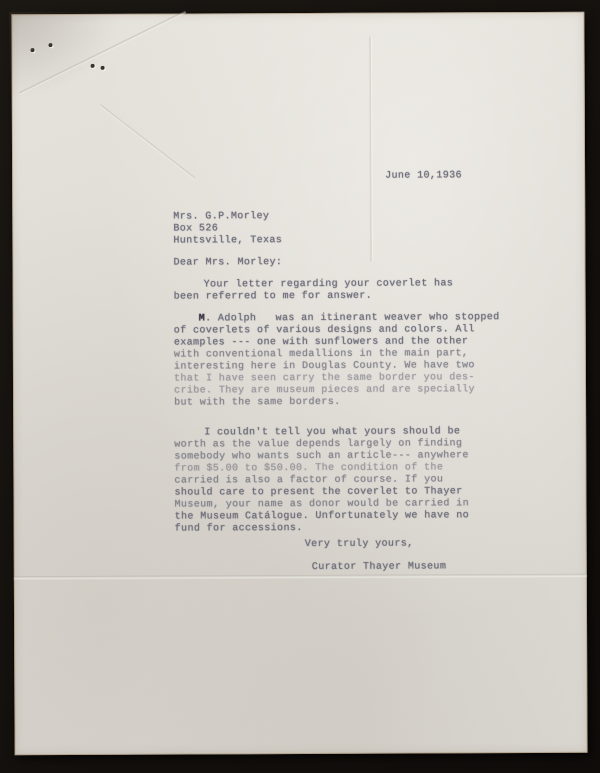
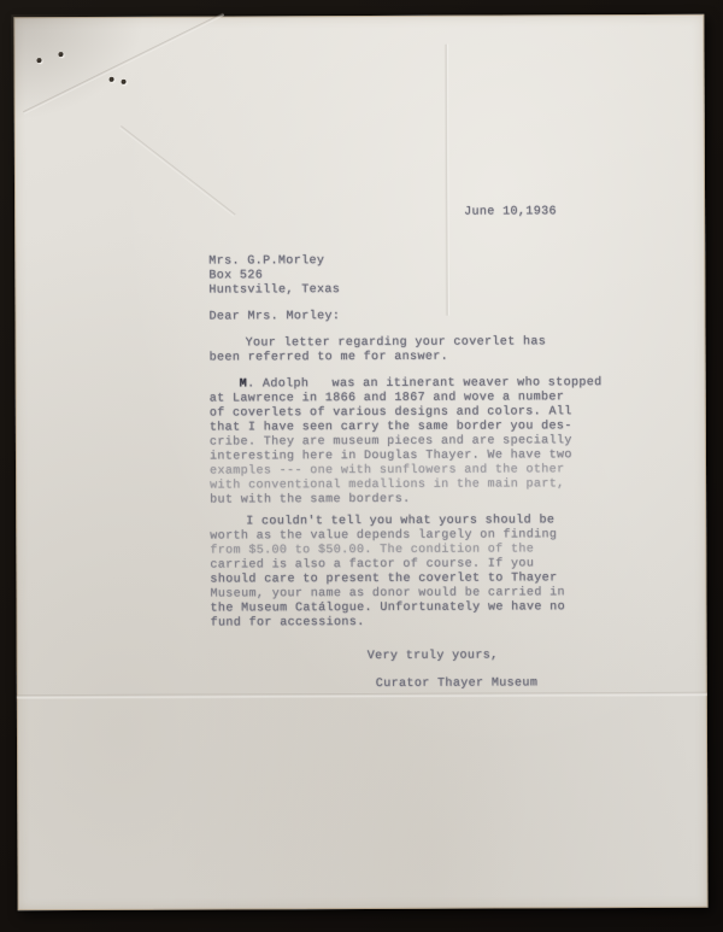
  June 10,1936
  Mrs. G.P.Morley
  Box 526
  Huntsville, Texas
  Dear Mrs. Morley:
  Your letter regarding your coverlet has
  been referred to me for answer.
  M. Adolph was an itinerant weaver who stopped
+ at Lawrence in 1866 and 1867 and wove a number
  of coverlets of various designs and colors. All
- examples --- one with sunflowers and the other
+ that I have seen carry the same border you des-
- with conventional medallions in the main part,
+ cribe. They are museum pieces and are specially
- interesting here in Douglas County. We have two
+ interesting here in Douglas Thayer. We have two
- that I have seen carry the same border you des-
+ examples --- one with sunflowers and the other
- cribe. They are museum pieces and are specially
+ with conventional medallions in the main part,
  but with the same borders.
  I couldn't tell you what yours should be
  worth as the value depends largely on finding
- somebody who wants such an article--- anywhere
  from $5.00 to $50.00. The condition of the
  carried is also a factor of course. If you
  should care to present the coverlet to Thayer
  Museum, your name as donor would be carried in
  the Museum Catálogue. Unfortunately we have no
  fund for accessions.
  Very truly yours,
  Curator Thayer Museum
